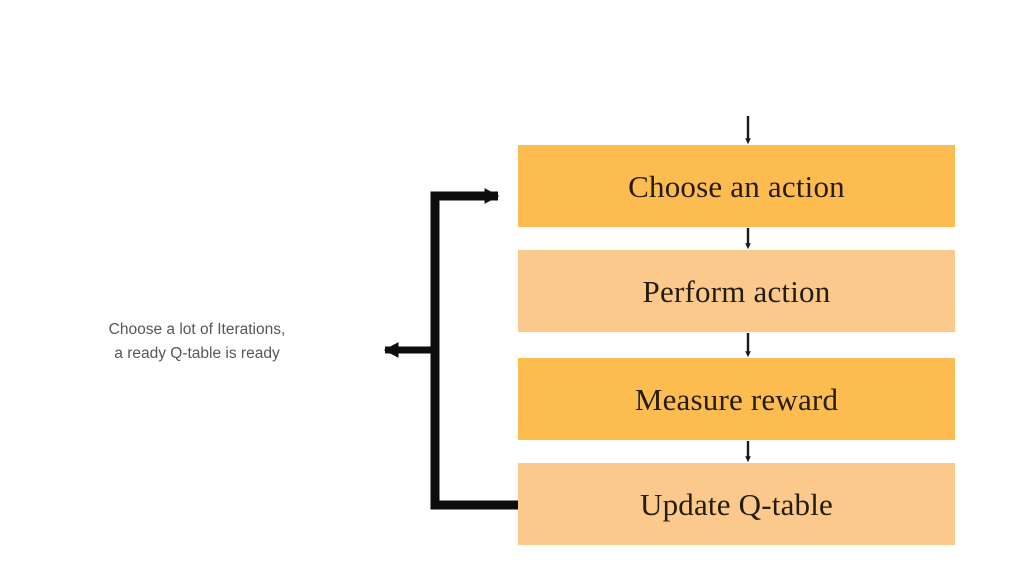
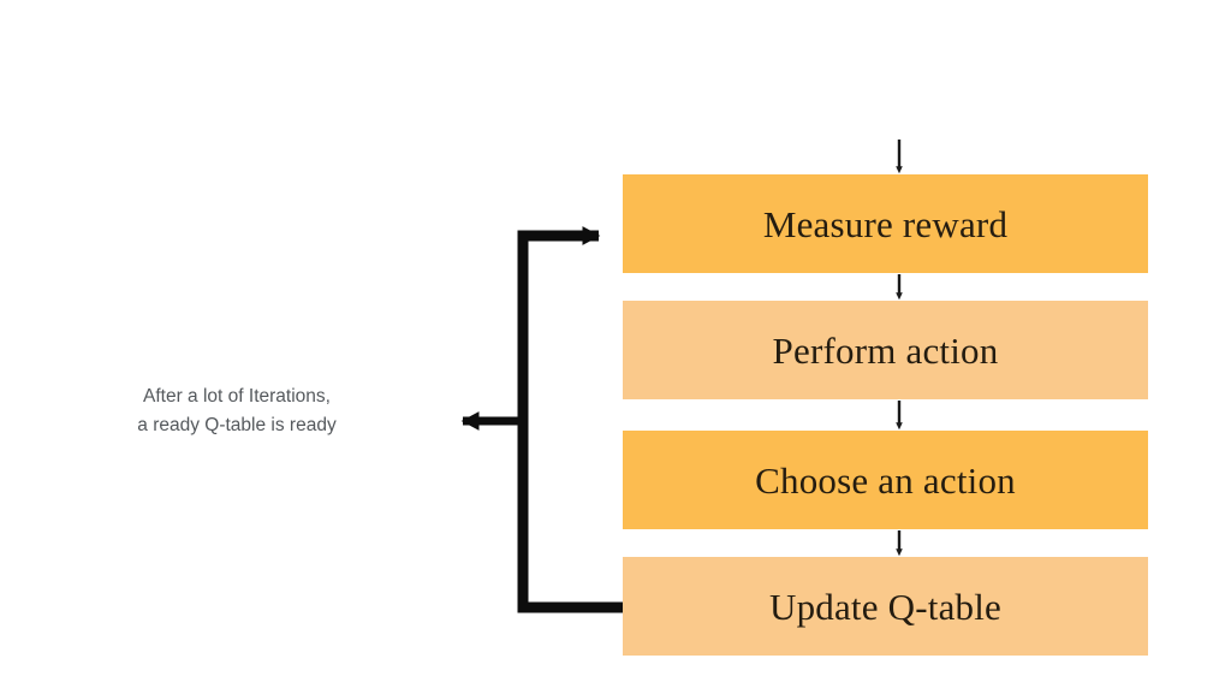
- Choose an action
+ Measure reward
  Perform action
- Measure reward
+ Choose an action
  Update Q-table
- Choose a lot of Iterations,
+ After a lot of Iterations,
  a ready Q-table is ready
